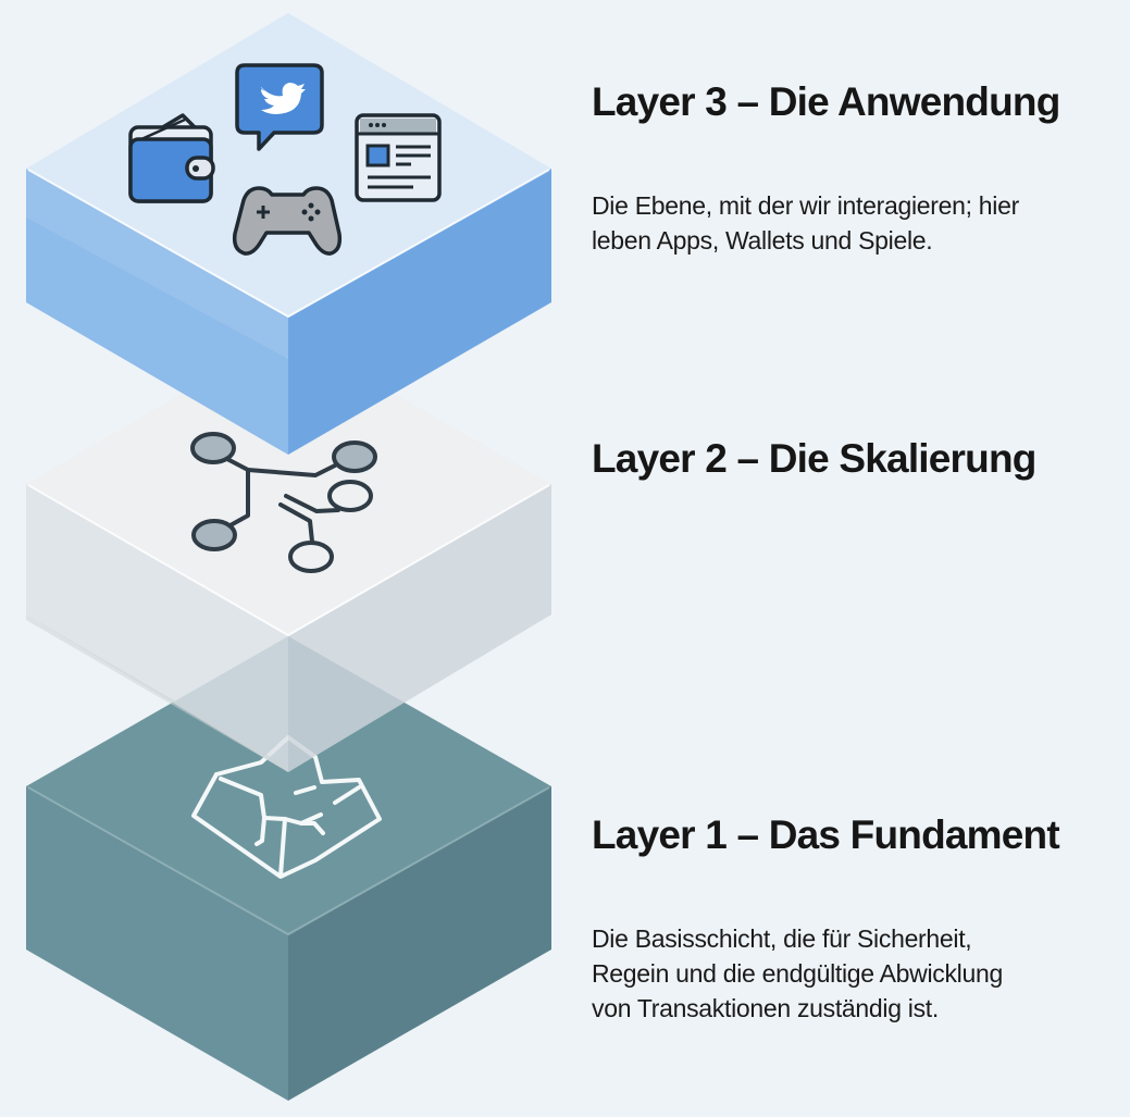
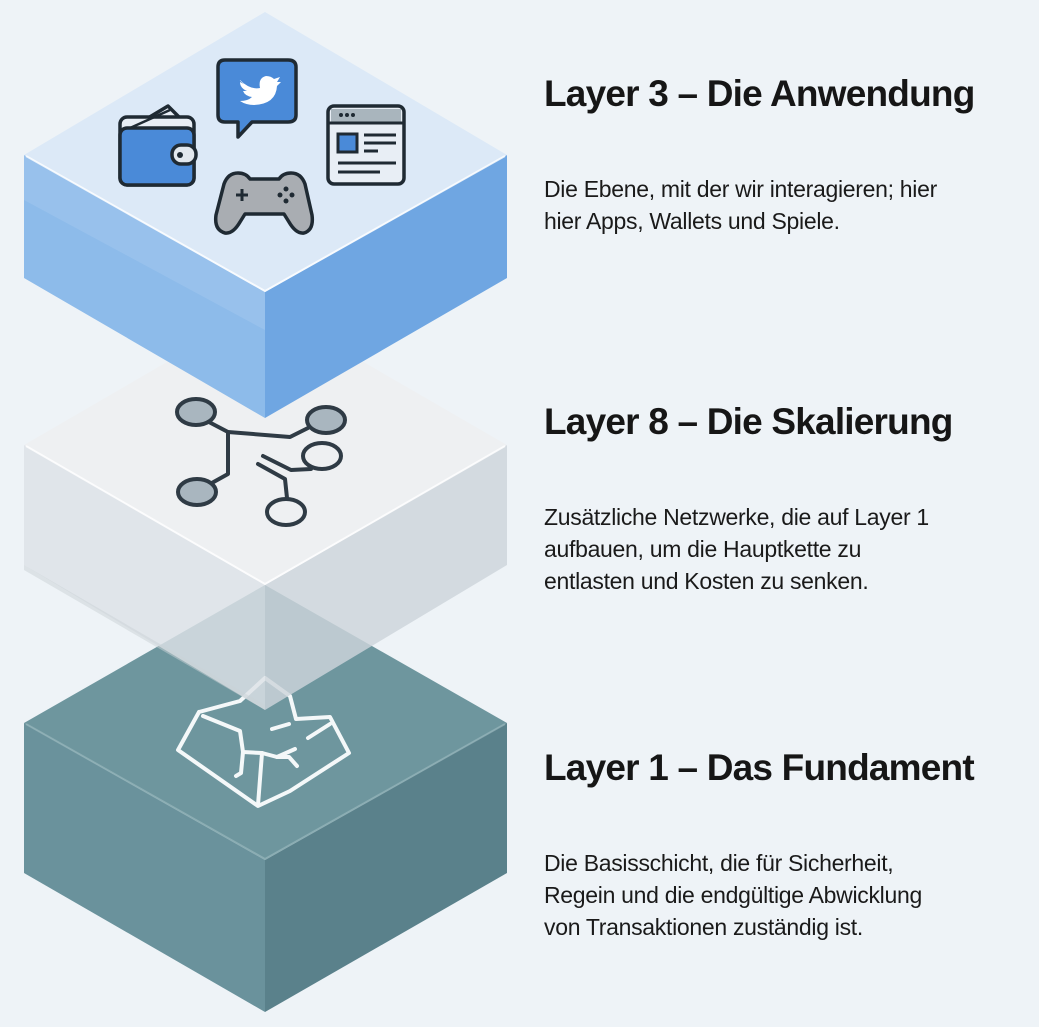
  Layer 3 – Die Anwendung
  Die Ebene, mit der wir interagieren; hier
- leben Apps, Wallets und Spiele.
+ hier Apps, Wallets und Spiele.
- Layer 2 – Die Skalierung
+ Layer 8 – Die Skalierung
+ Zusätzliche Netzwerke, die auf Layer 1
+ aufbauen, um die Hauptkette zu
+ entlasten und Kosten zu senken.
  Layer 1 – Das Fundament
  Die Basisschicht, die für Sicherheit,
  Regein und die endgültige Abwicklung
  von Transaktionen zuständig ist.
